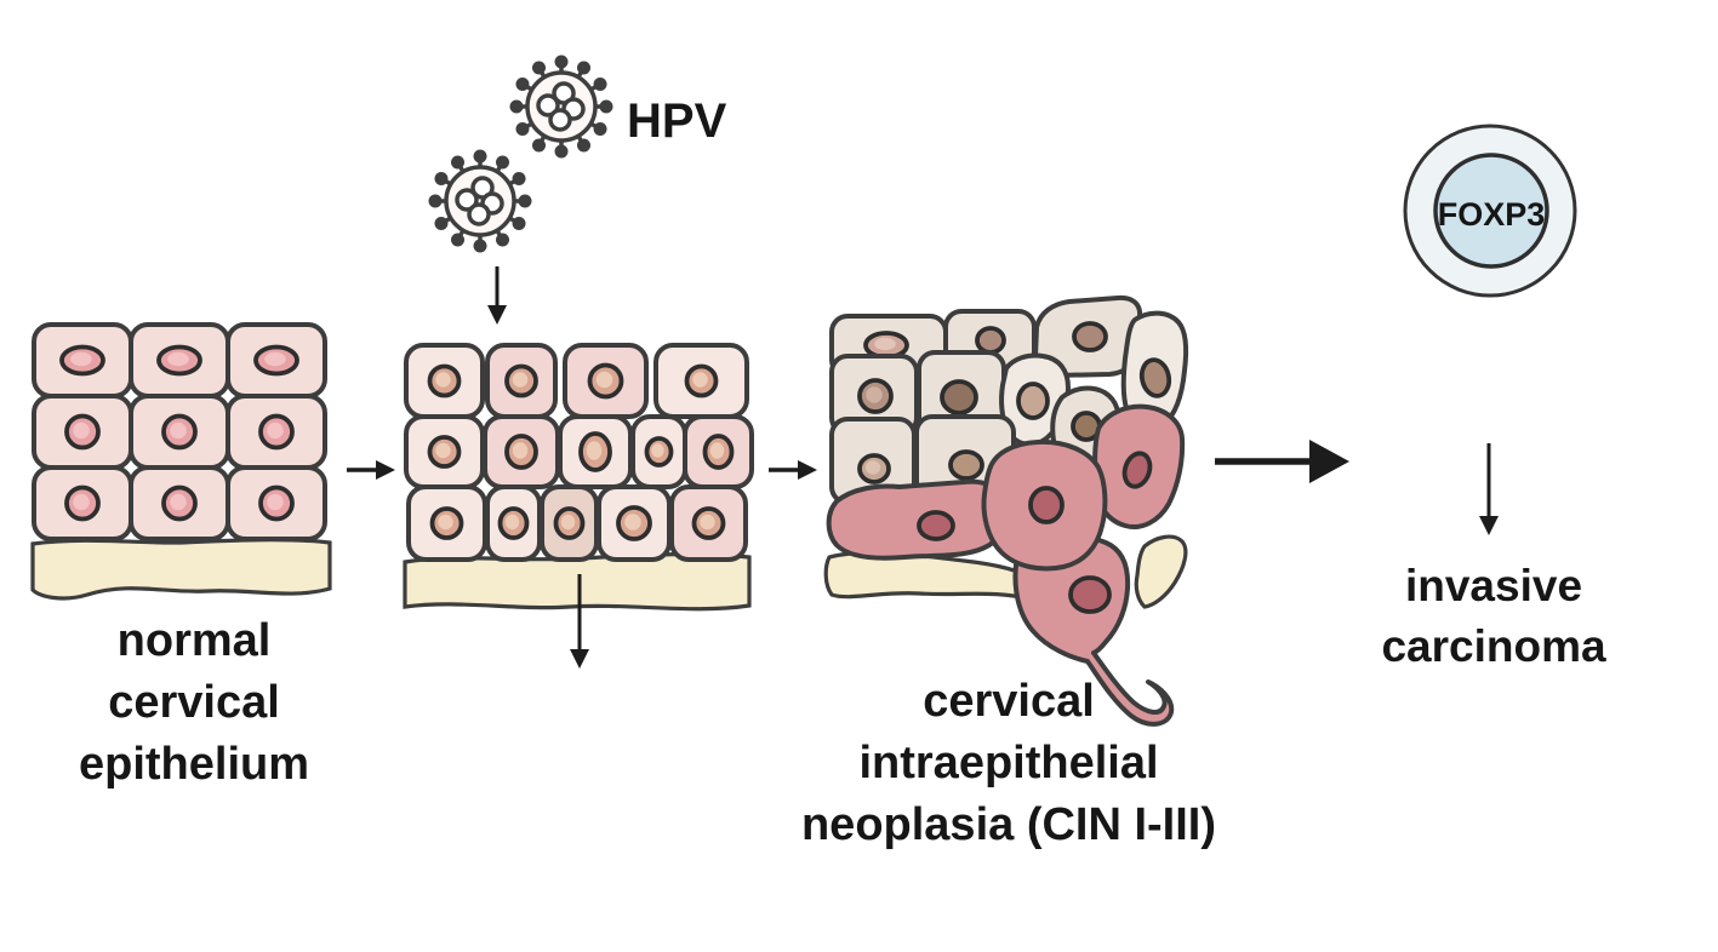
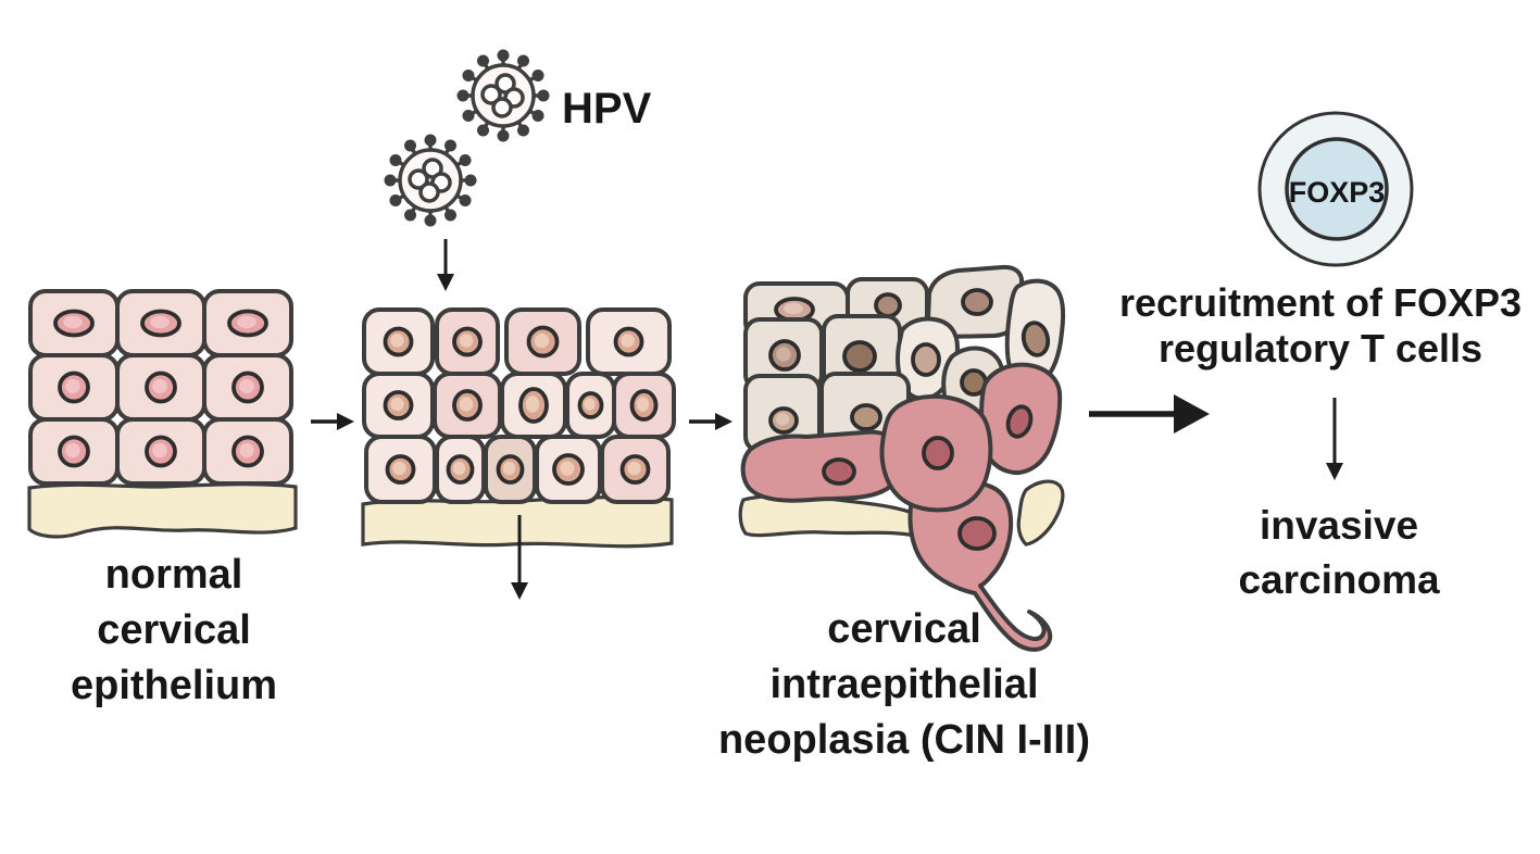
  HPV
  FOXP3
  normal
  cervical
  epithelium
  cervical
  intraepithelial
  neoplasia (CIN I-III)
+ recruitment of FOXP3
+ regulatory T cells
  invasive
  carcinoma
